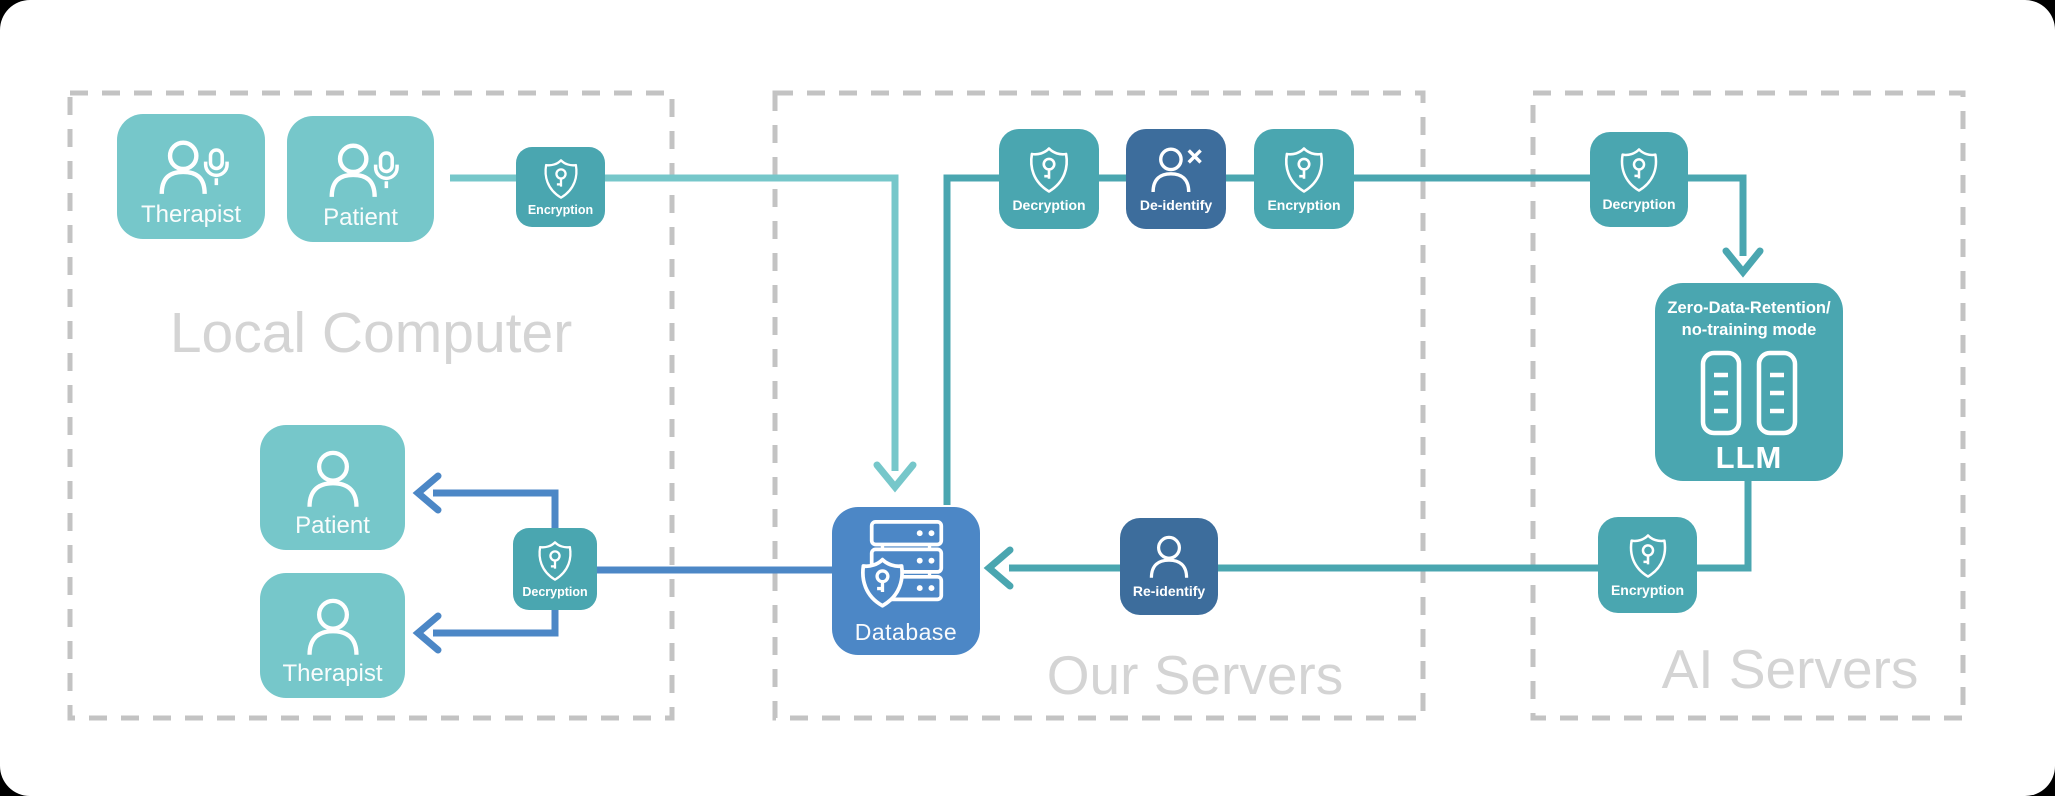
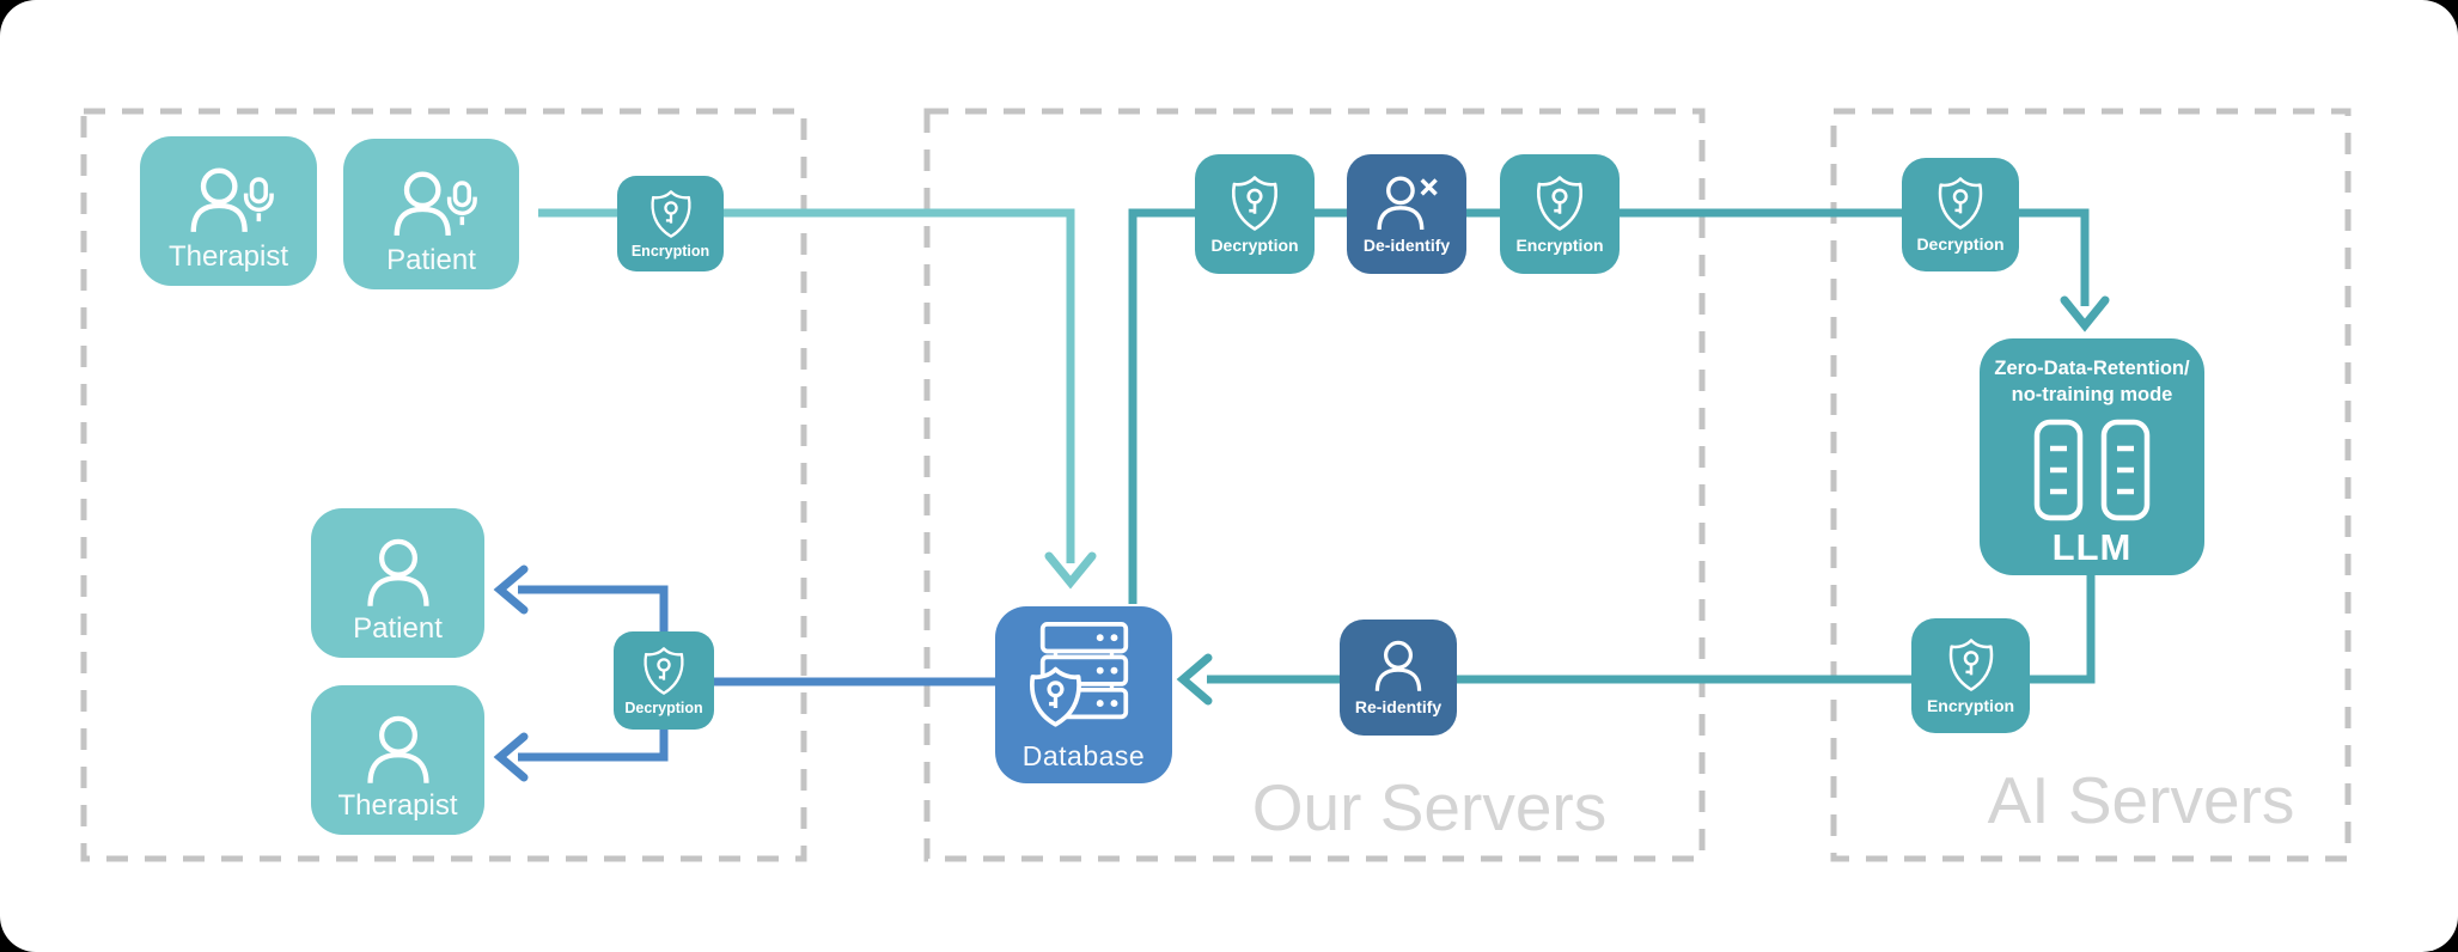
- Local Computer
  Our Servers
  AI Servers
  Therapist
  Patient
  Encryption
  Decryption
  De-identify
  Encryption
  Decryption
  Zero-Data-Retention/
  no-training mode
  LLM
  Encryption
  Re-identify
  Database
  Decryption
  Patient
  Therapist
